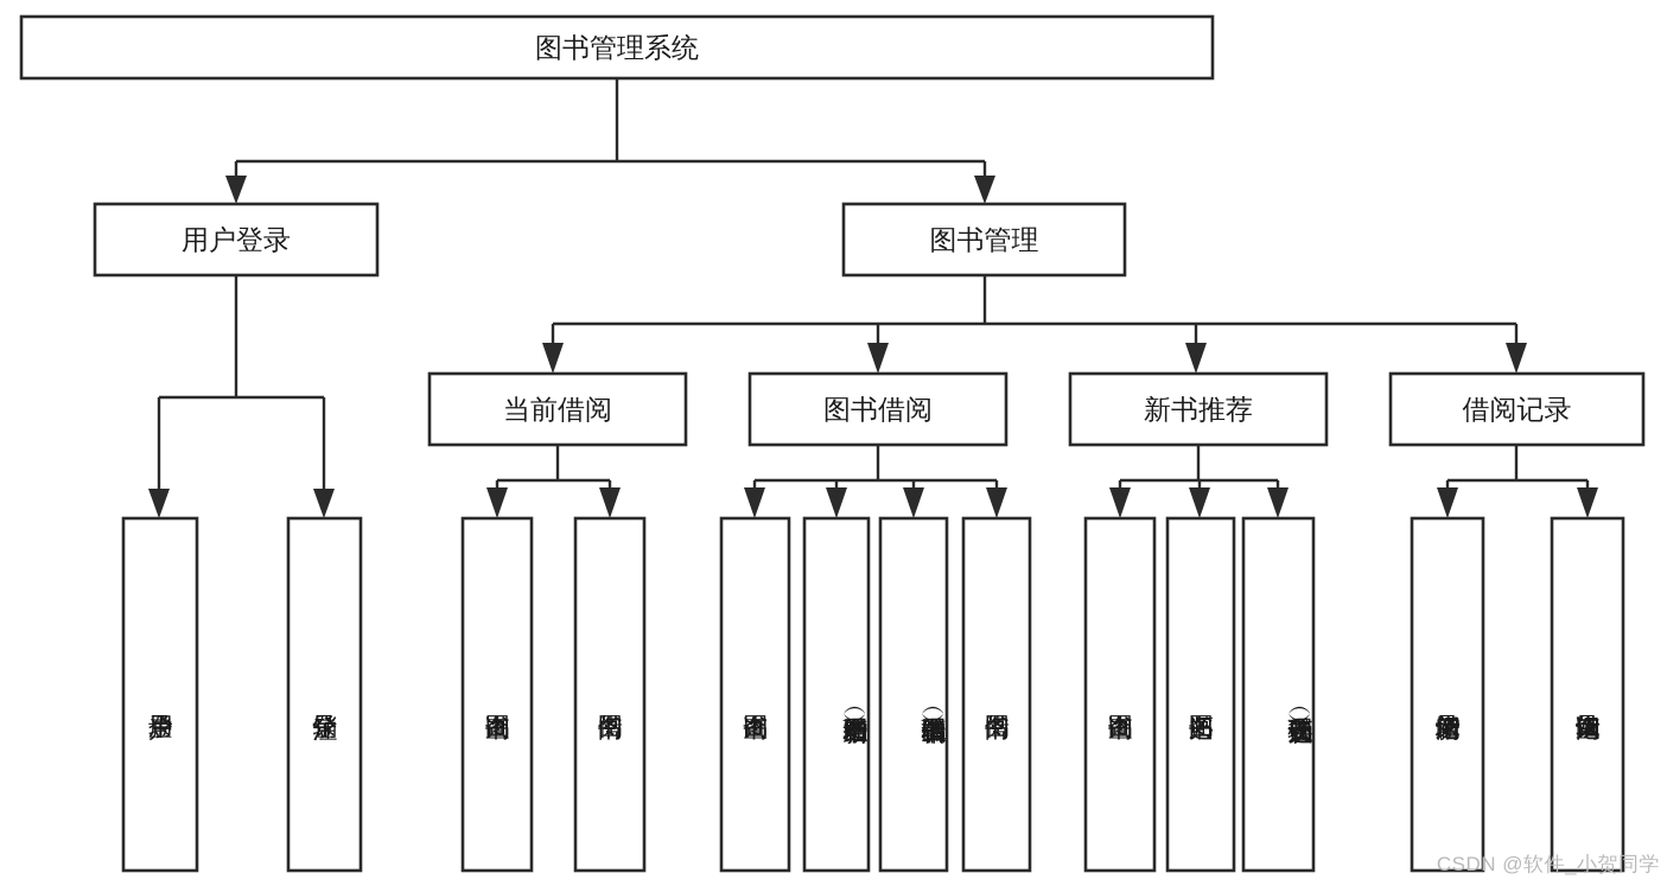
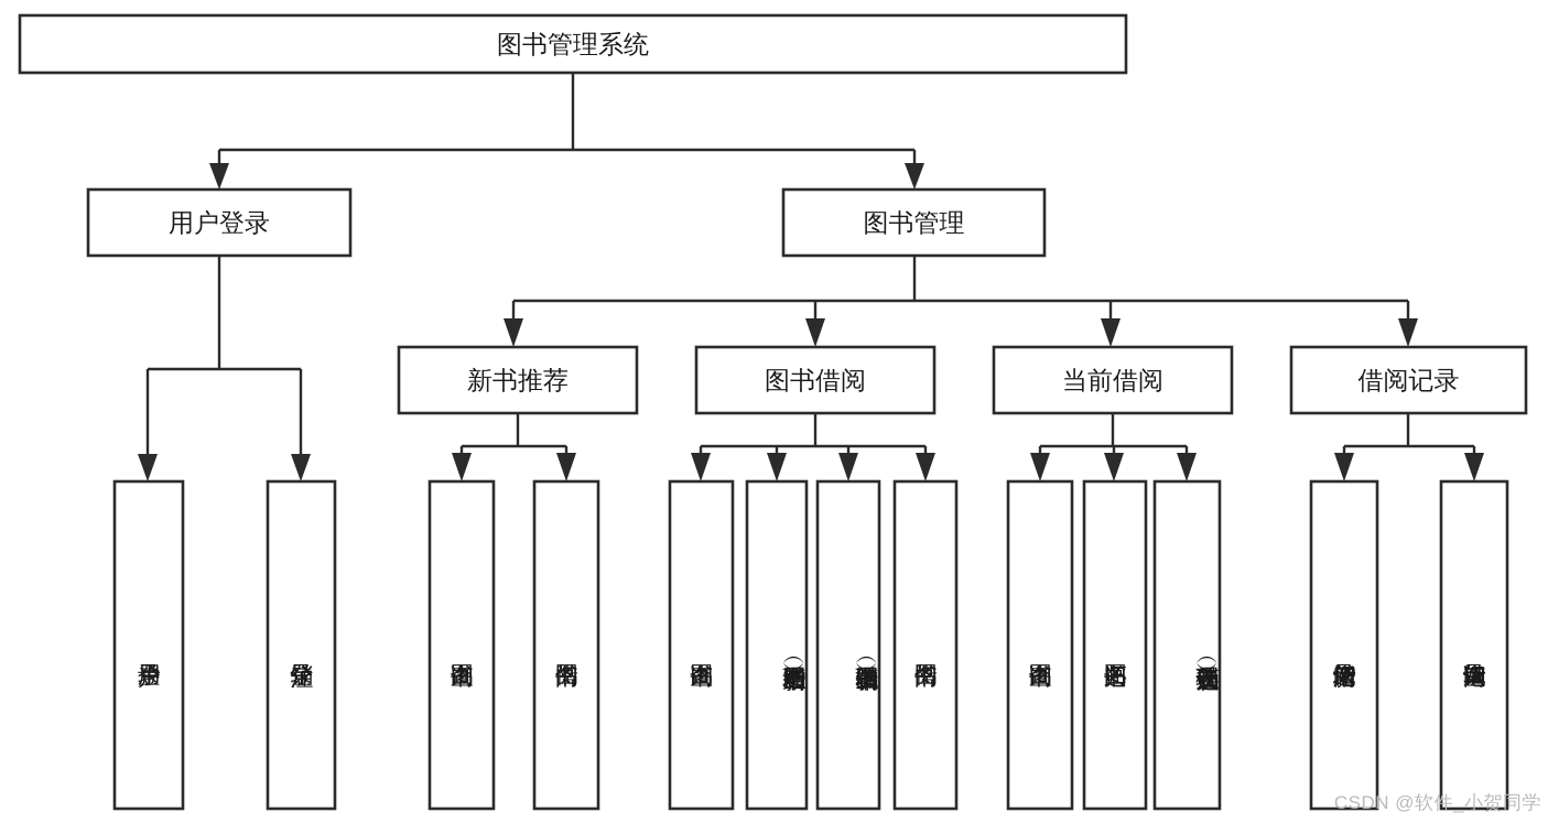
  图书管理系统
  用户登录
  图书管理
- 当前借阅
+ 新书推荐
  图书借阅
- 新书推荐
+ 当前借阅
  借阅记录
  CSDN @软件_小贺同学
